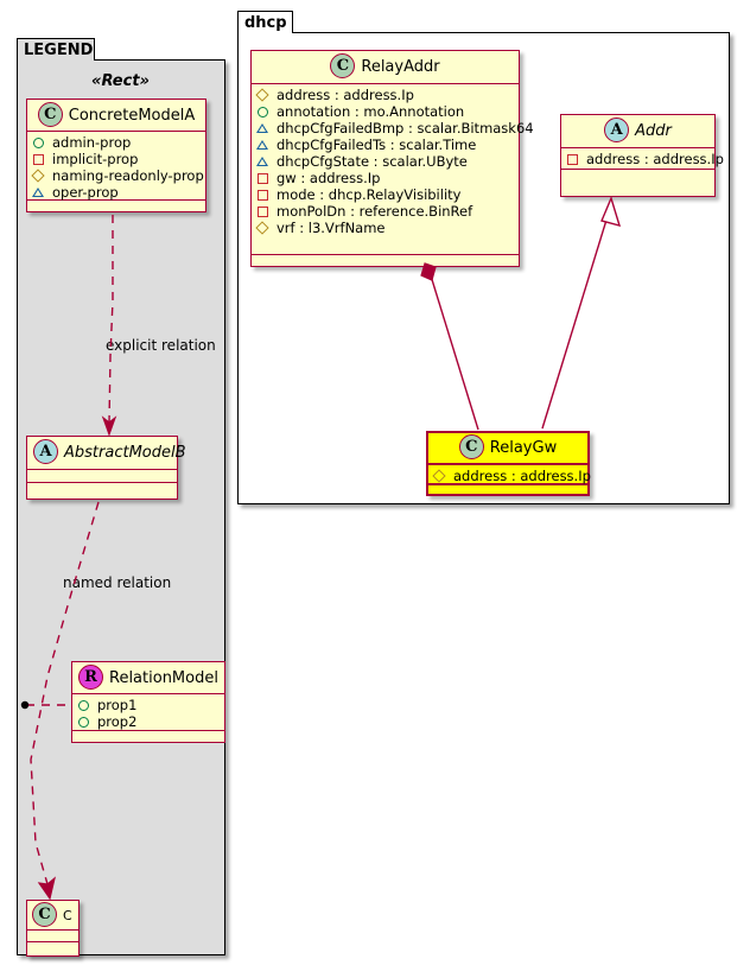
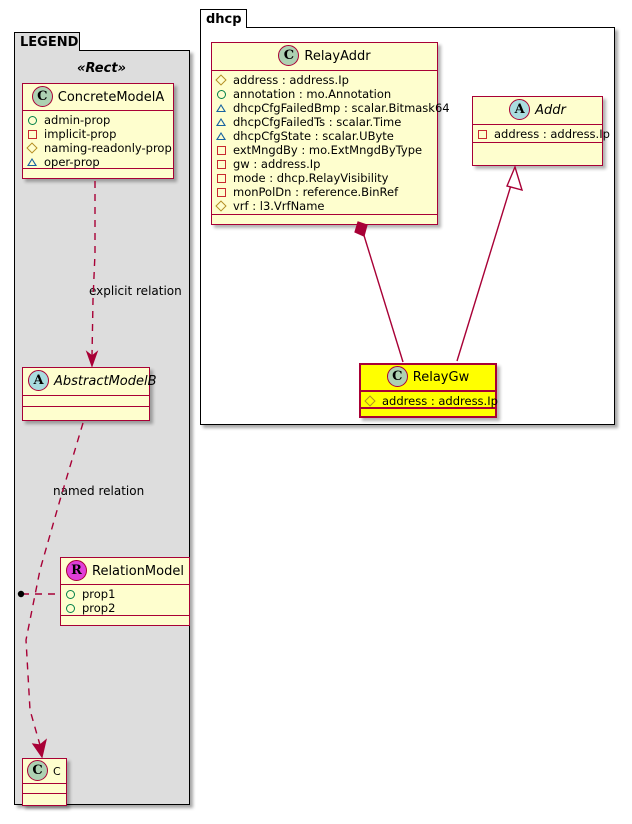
  LEGEND
  «Rect»
  C ConcreteModelA
  admin-prop
  implicit-prop
  naming-readonly-prop
  oper-prop
  A AbstractModelB
  R RelationModel
  prop1
  prop2
  C C
  explicit relation
  named relation
  dhcp
  C RelayAddr
  address : address.Ip
  annotation : mo.Annotation
  dhcpCfgFailedBmp : scalar.Bitmask64
  dhcpCfgFailedTs : scalar.Time
  dhcpCfgState : scalar.UByte
+ extMngdBy : mo.ExtMngdByType
  gw : address.Ip
  mode : dhcp.RelayVisibility
  monPolDn : reference.BinRef
  vrf : l3.VrfName
  A Addr
  address : address.Ip
  C RelayGw
  address : address.Ip
